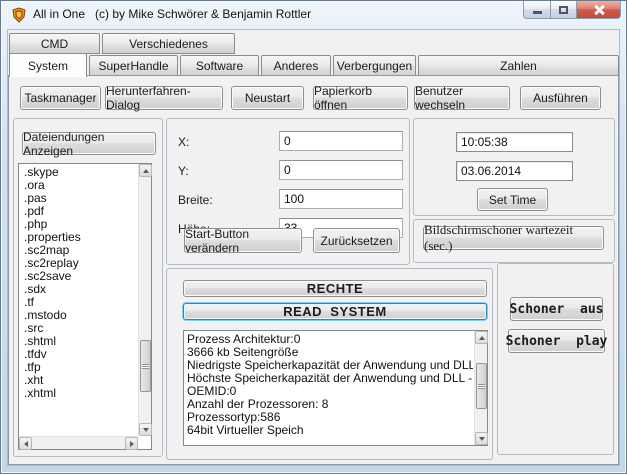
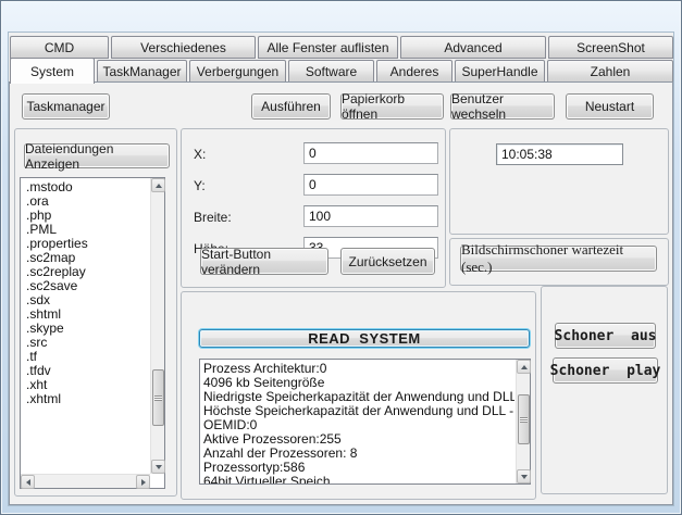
- All in One (c) by Mike Schwörer & Benjamin Rottler
  CMD
  Verschiedenes
+ Alle Fenster auflisten
+ Advanced
+ ScreenShot
  System
+ TaskManager
- SuperHandle
+ Verbergungen
  Software
  Anderes
- Verbergungen
+ SuperHandle
  Zahlen
  Taskmanager
- Herunterfahren-Dialog
- Neustart
+ Ausführen
  Papierkorb öffnen
  Benutzer wechseln
- Ausführen
+ Neustart
  Dateiendungen Anzeigen
- .skype
+ .mstodo
  .ora
- .pas
- .pdf
  .php
+ .PML
  .properties
  .sc2map
  .sc2replay
  .sc2save
  .sdx
- .tf
+ .shtml
- .mstodo
+ .skype
  .src
- .shtml
+ .tf
  .tfdv
- .tfp
  .xht
  .xhtml
  X:
  0
  Y:
  0
  Breite:
  100
  Start-Button verändern
  Zurücksetzen
  10:05:38
- 03.06.2014
- Set Time
  Bildschirmschoner wartezeit (sec.)
- RECHTE
  READ SYSTEM
  Prozess Architektur:0
- 3666 kb Seitengröße
+ 4096 kb Seitengröße
  Niedrigste Speicherkapazität der Anwendung und DLL
  Höchste Speicherkapazität der Anwendung und DLL -
  OEMID:0
+ Aktive Prozessoren:255
  Anzahl der Prozessoren: 8
  Prozessortyp:586
  64bit Virtueller Speich
  Schoner aus
  Schoner play
